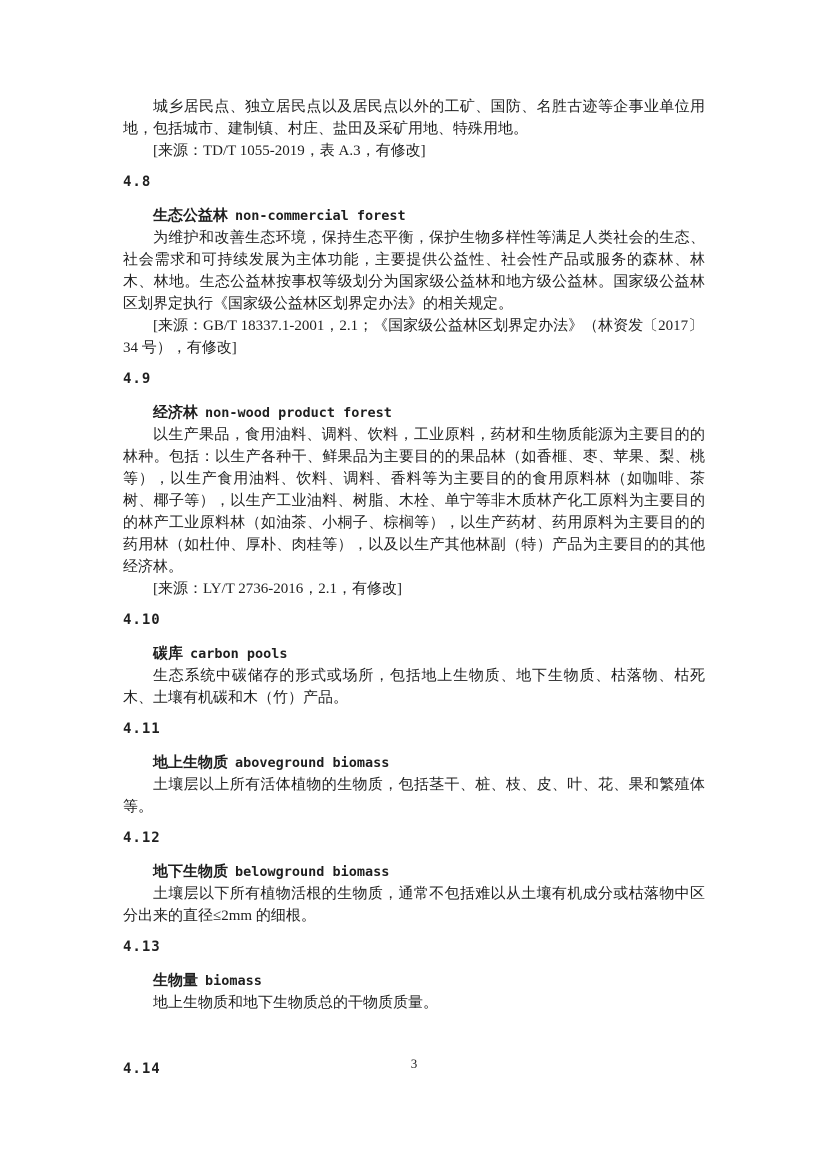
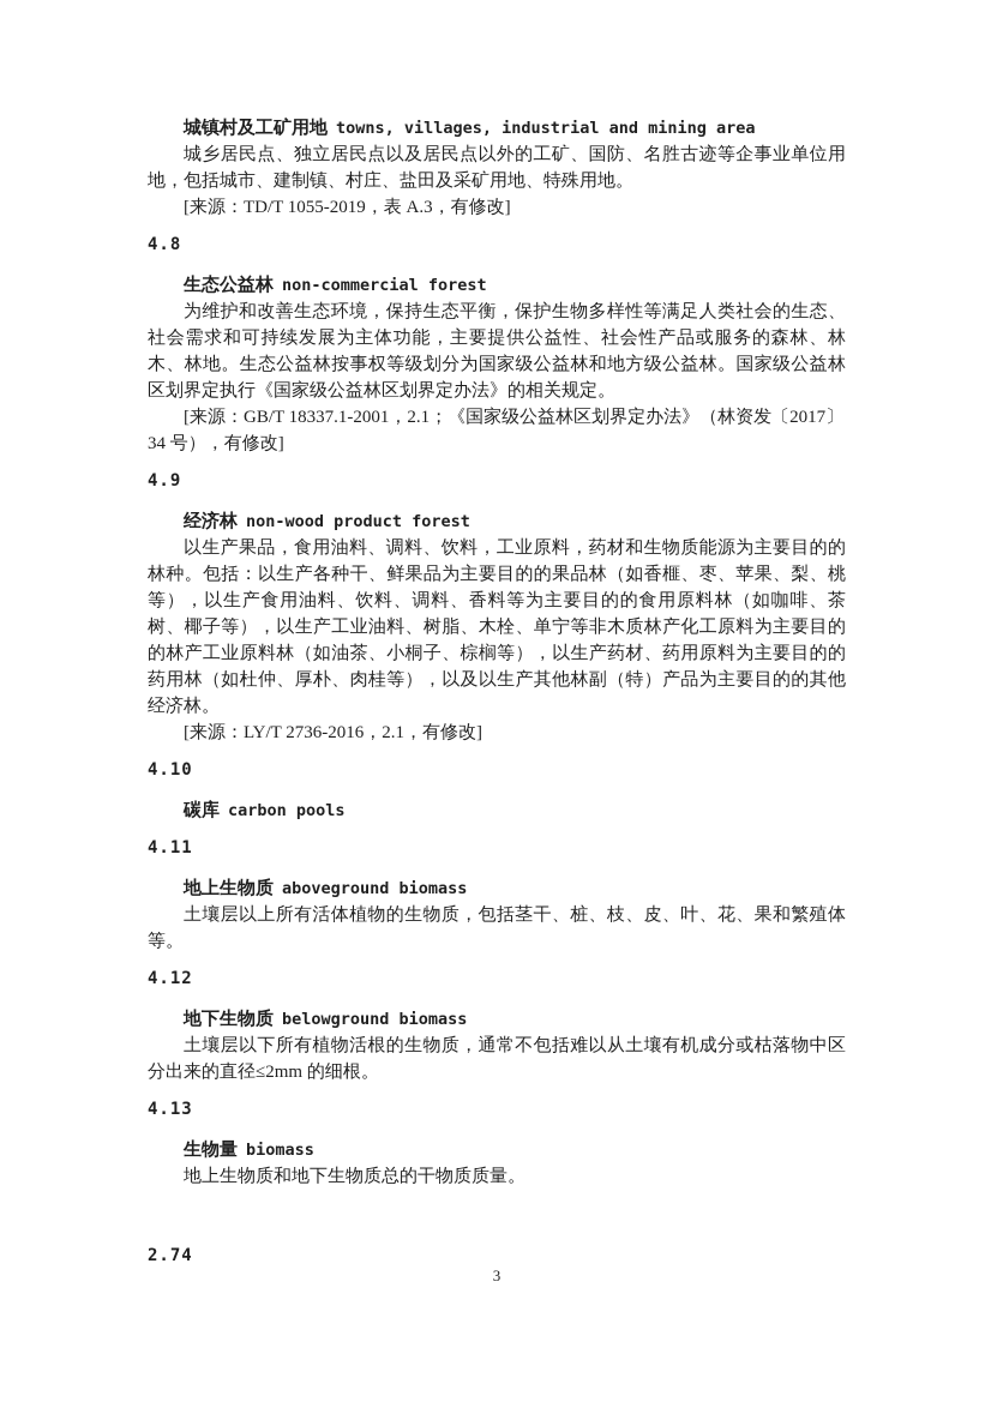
+ 城镇村及工矿用地 towns, villages, industrial and mining area
  城乡居民点、独立居民点以及居民点以外的工矿、国防、名胜古迹等企事业单位用地，包括城市、建制镇、村庄、盐田及采矿用地、特殊用地。
  [来源：TD/T 1055-2019，表 A.3，有修改]
  4.8
  生态公益林 non-commercial forest
  为维护和改善生态环境，保持生态平衡，保护生物多样性等满足人类社会的生态、社会需求和可持续发展为主体功能，主要提供公益性、社会性产品或服务的森林、林木、林地。生态公益林按事权等级划分为国家级公益林和地方级公益林。国家级公益林区划界定执行《国家级公益林区划界定办法》的相关规定。
  [来源：GB/T 18337.1-2001，2.1；《国家级公益林区划界定办法》（林资发〔2017〕34 号），有修改]
  4.9
  经济林 non-wood product forest
  以生产果品，食用油料、调料、饮料，工业原料，药材和生物质能源为主要目的的林种。包括：以生产各种干、鲜果品为主要目的的果品林（如香榧、枣、苹果、梨、桃等），以生产食用油料、饮料、调料、香料等为主要目的的食用原料林（如咖啡、茶树、椰子等），以生产工业油料、树脂、木栓、单宁等非木质林产化工原料为主要目的的林产工业原料林（如油茶、小桐子、棕榈等），以生产药材、药用原料为主要目的的药用林（如杜仲、厚朴、肉桂等），以及以生产其他林副（特）产品为主要目的的其他经济林。
  [来源：LY/T 2736-2016，2.1，有修改]
  4.10
  碳库 carbon pools
- 生态系统中碳储存的形式或场所，包括地上生物质、地下生物质、枯落物、枯死木、土壤有机碳和木（竹）产品。
  4.11
  地上生物质 aboveground biomass
  土壤层以上所有活体植物的生物质，包括茎干、桩、枝、皮、叶、花、果和繁殖体等。
  4.12
  地下生物质 belowground biomass
  土壤层以下所有植物活根的生物质，通常不包括难以从土壤有机成分或枯落物中区分出来的直径≤2mm 的细根。
  4.13
  生物量 biomass
  地上生物质和地下生物质总的干物质质量。
- 4.14
+ 2.74
  3
